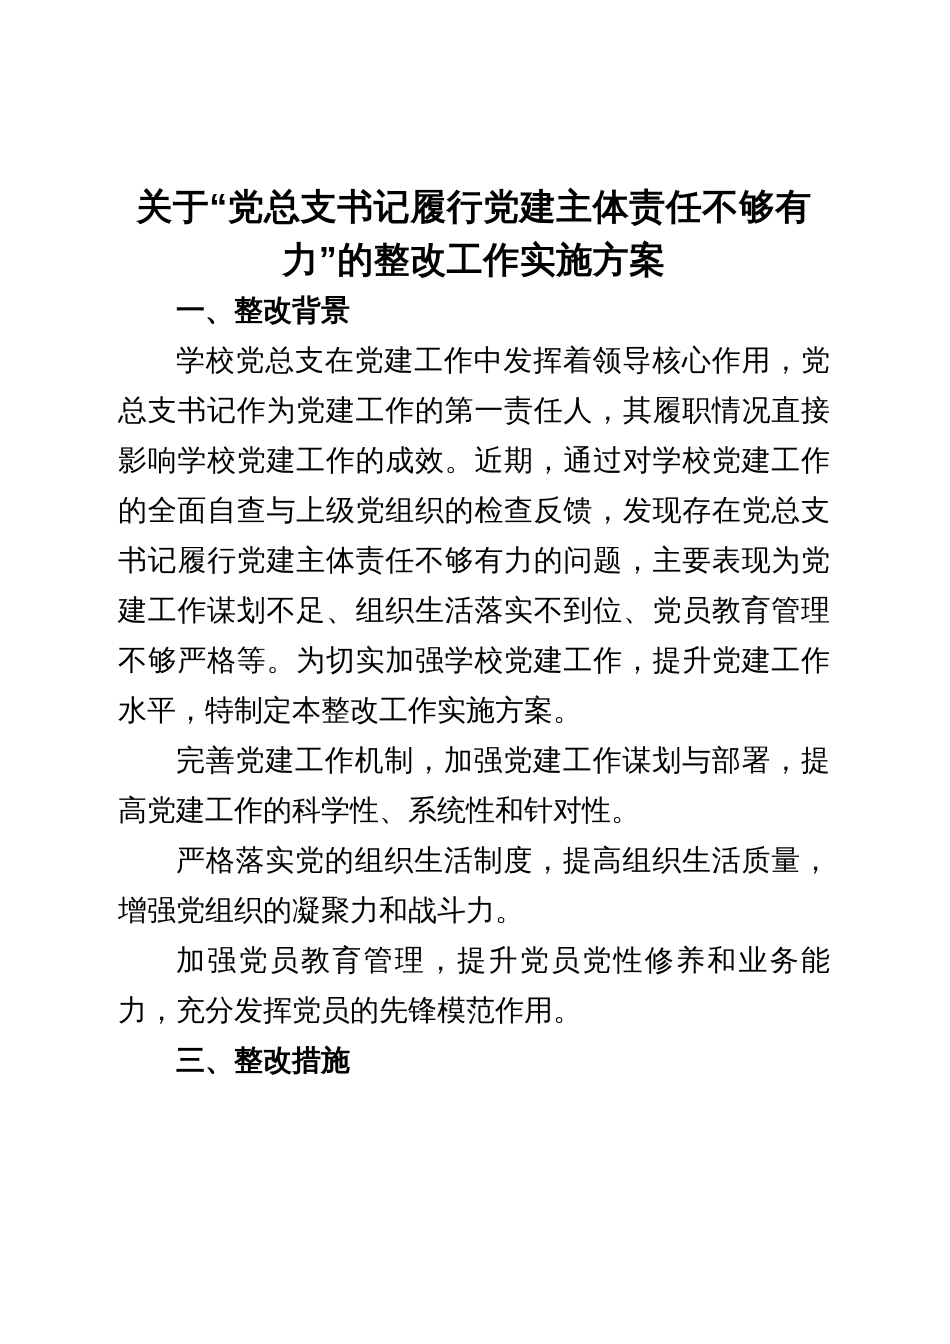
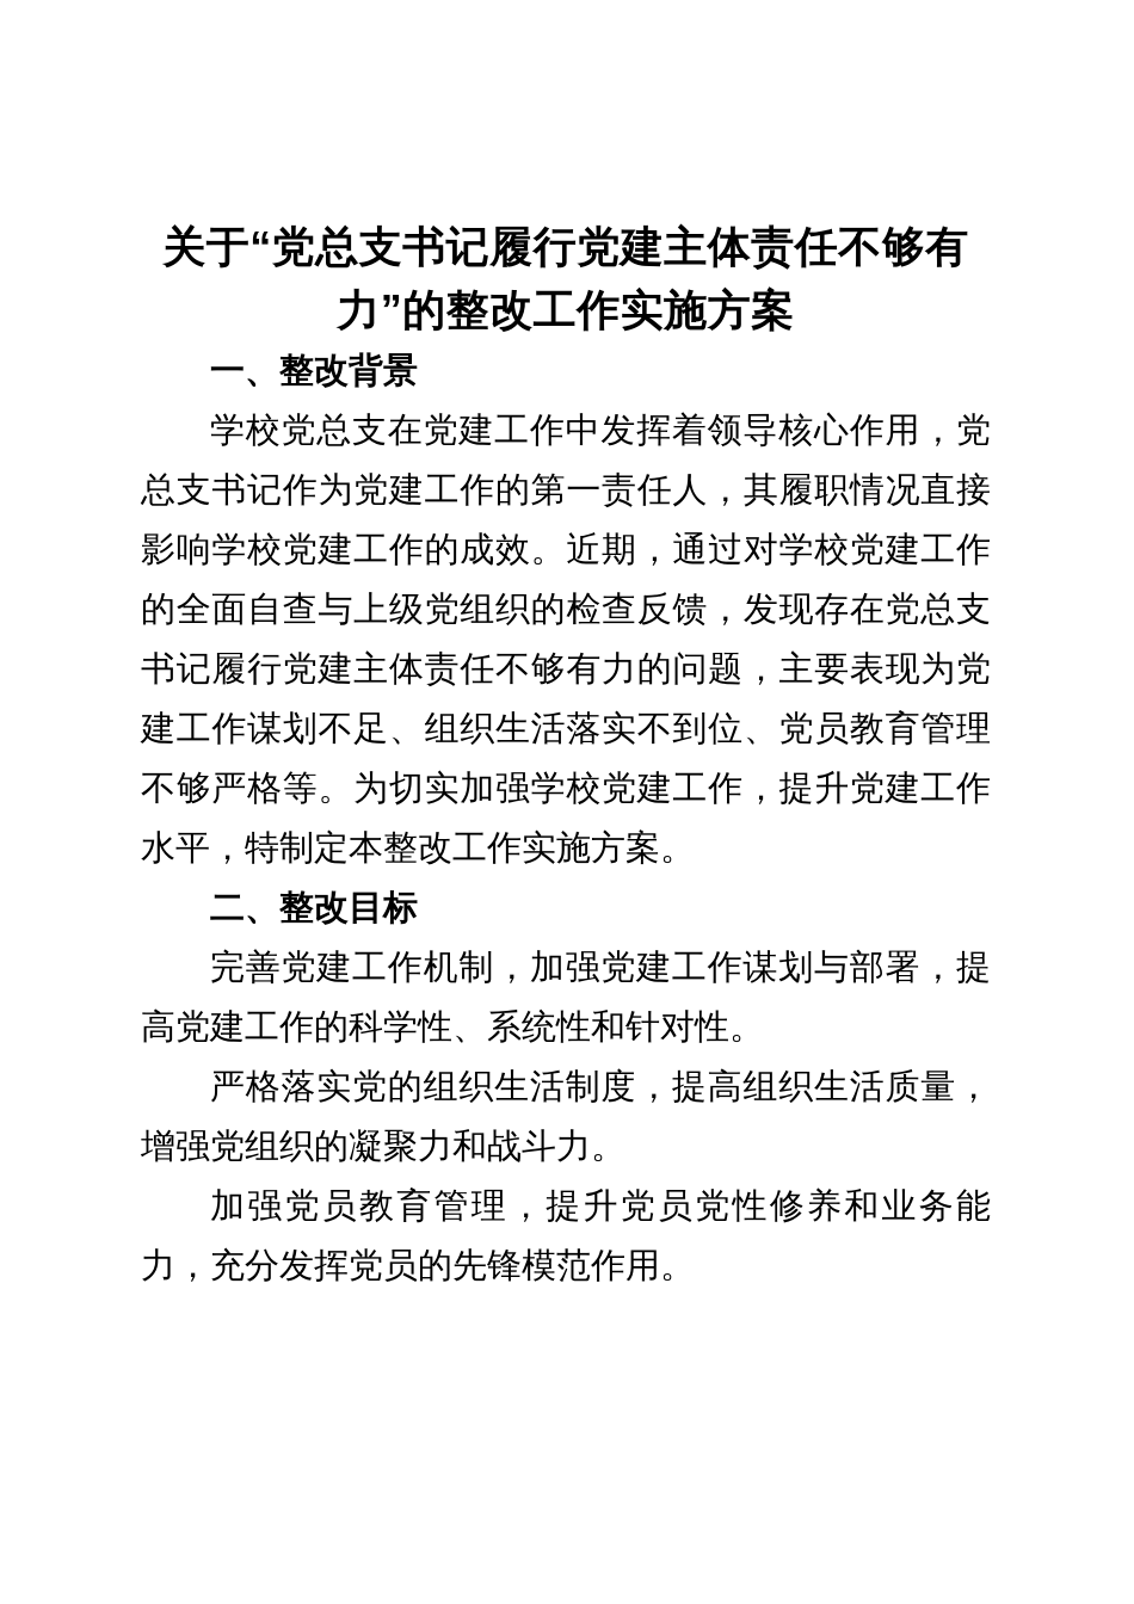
  关于“党总支书记履行党建主体责任不够有力”的整改工作实施方案
  一、整改背景
  学校党总支在党建工作中发挥着领导核心作用，党总支书记作为党建工作的第一责任人，其履职情况直接影响学校党建工作的成效。近期，通过对学校党建工作的全面自查与上级党组织的检查反馈，发现存在党总支书记履行党建主体责任不够有力的问题，主要表现为党建工作谋划不足、组织生活落实不到位、党员教育管理不够严格等。为切实加强学校党建工作，提升党建工作水平，特制定本整改工作实施方案。
+ 二、整改目标
  完善党建工作机制，加强党建工作谋划与部署，提高党建工作的科学性、系统性和针对性。
  严格落实党的组织生活制度，提高组织生活质量，增强党组织的凝聚力和战斗力。
  加强党员教育管理，提升党员党性修养和业务能力，充分发挥党员的先锋模范作用。
- 三、整改措施
